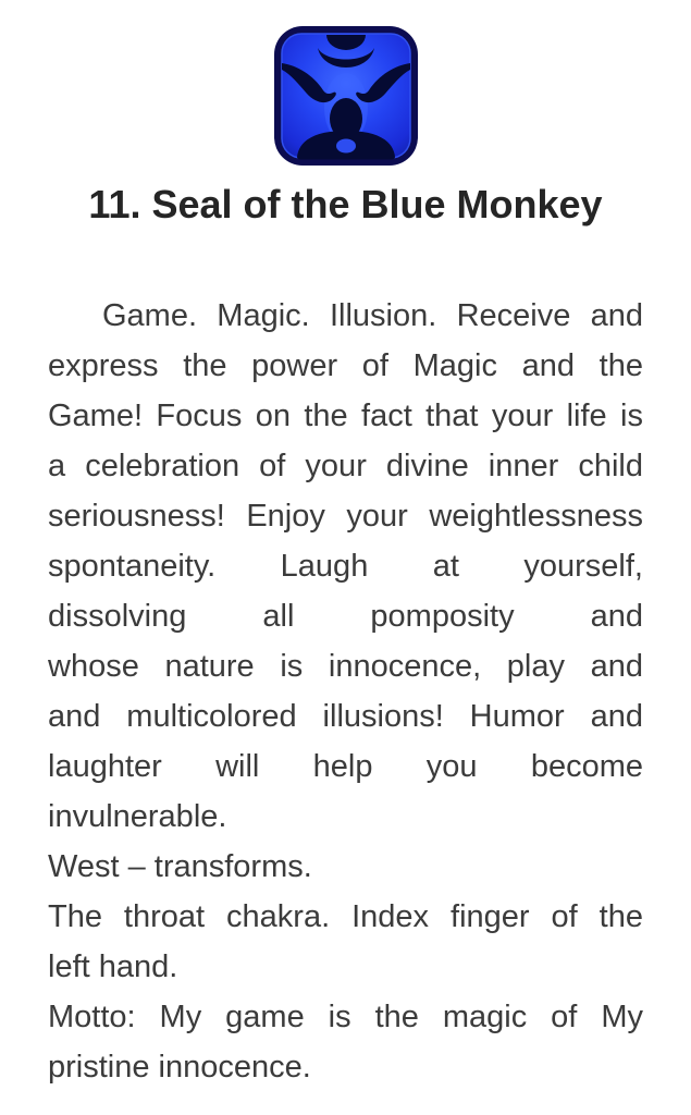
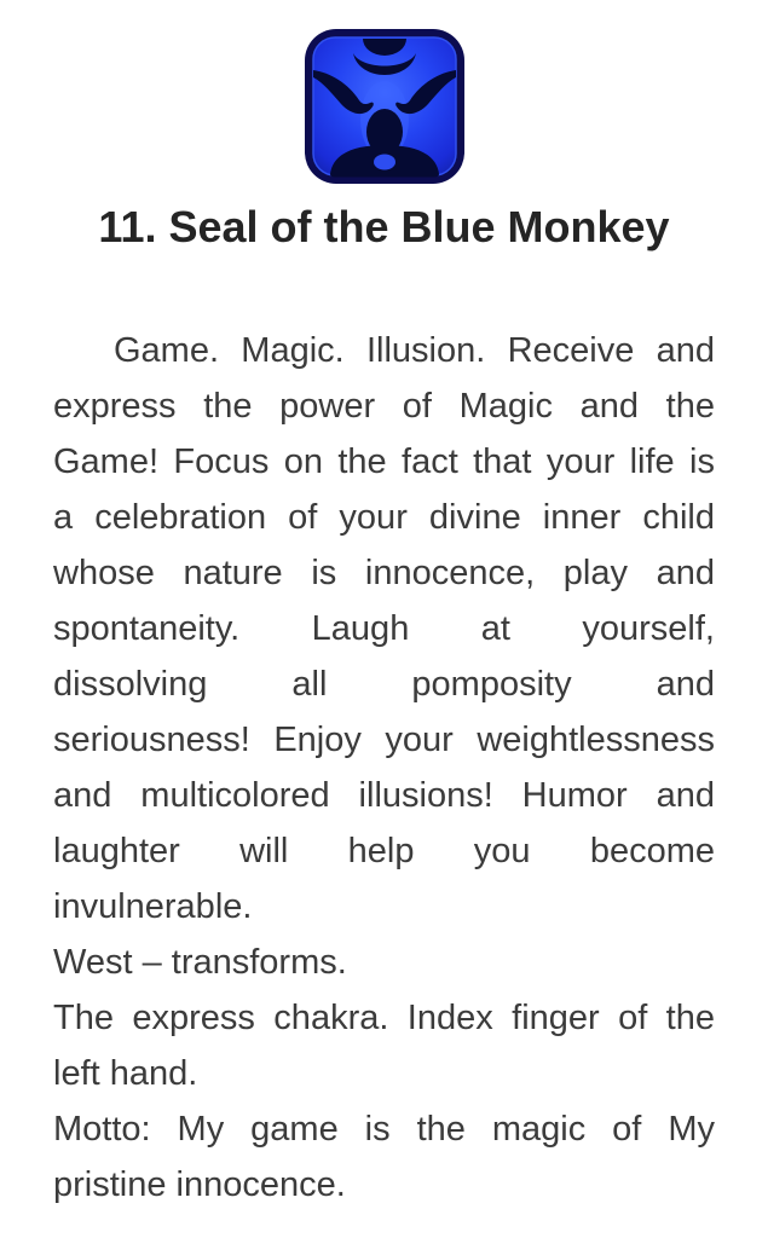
  11. Seal of the Blue Monkey
  Game. Magic. Illusion. Receive and
  express the power of Magic and the
  Game! Focus on the fact that your life is
  a celebration of your divine inner child
- seriousness! Enjoy your weightlessness
+ whose nature is innocence, play and
  spontaneity. Laugh at yourself,
  dissolving all pomposity and
- whose nature is innocence, play and
+ seriousness! Enjoy your weightlessness
  and multicolored illusions! Humor and
  laughter will help you become
  invulnerable.
  West – transforms.
- The throat chakra. Index finger of the
+ The express chakra. Index finger of the
  left hand.
  Motto: My game is the magic of My
  pristine innocence.
